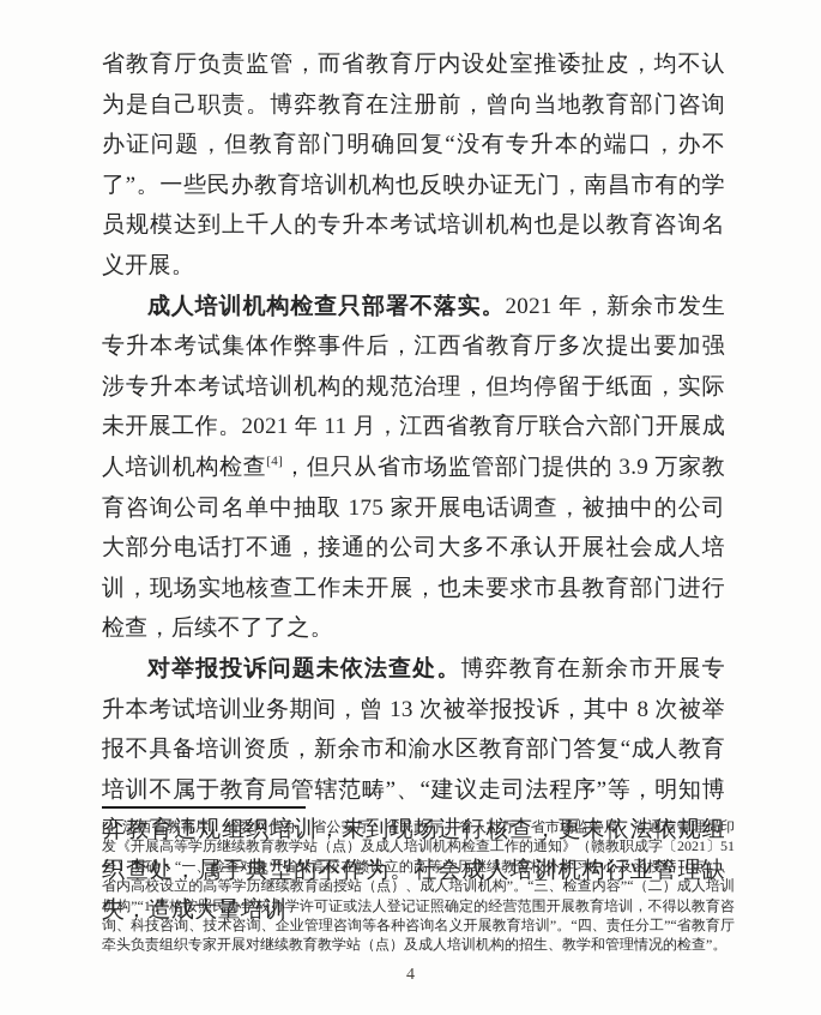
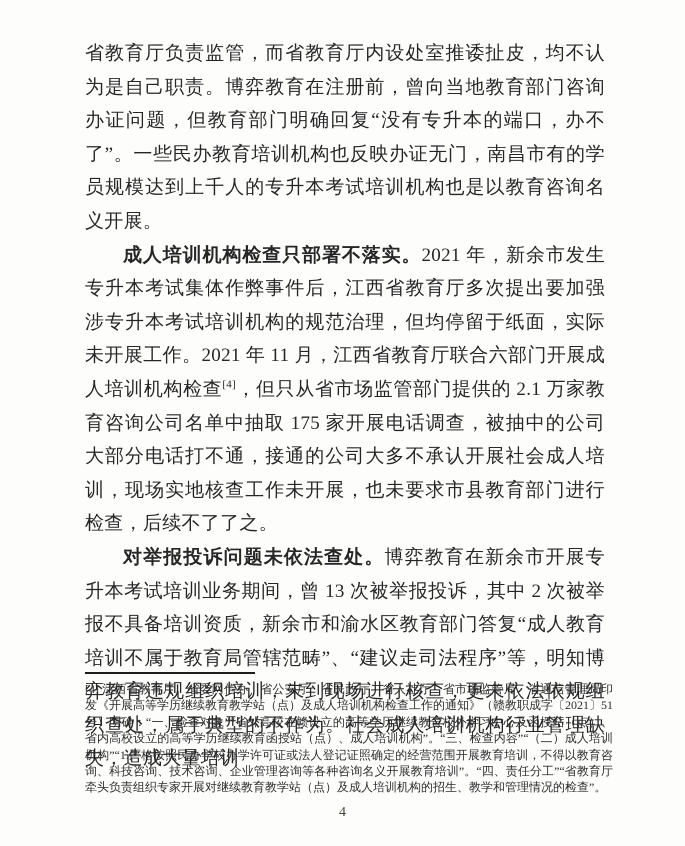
  省教育厅负责监管，而省教育厅内设处室推诿扯皮，均不认为是自己职责。博弈教育在注册前，曾向当地教育部门咨询办证问题，但教育部门明确回复“没有专升本的端口，办不了”。一些民办教育培训机构也反映办证无门，南昌市有的学员规模达到上千人的专升本考试培训机构也是以教育咨询名义开展。
- 成人培训机构检查只部署不落实。2021 年，新余市发生专升本考试集体作弊事件后，江西省教育厅多次提出要加强涉专升本考试培训机构的规范治理，但均停留于纸面，实际未开展工作。2021 年 11 月，江西省教育厅联合六部门开展成人培训机构检查[4]，但只从省市场监管部门提供的 3.9 万家教育咨询公司名单中抽取 175 家开展电话调查，被抽中的公司大部分电话打不通，接通的公司大多不承认开展社会成人培训，现场实地核查工作未开展，也未要求市县教育部门进行检查，后续不了了之。
+ 成人培训机构检查只部署不落实。2021 年，新余市发生专升本考试集体作弊事件后，江西省教育厅多次提出要加强涉专升本考试培训机构的规范治理，但均停留于纸面，实际未开展工作。2021 年 11 月，江西省教育厅联合六部门开展成人培训机构检查[4]，但只从省市场监管部门提供的 2.1 万家教育咨询公司名单中抽取 175 家开展电话调查，被抽中的公司大部分电话打不通，接通的公司大多不承认开展社会成人培训，现场实地核查工作未开展，也未要求市县教育部门进行检查，后续不了了之。
- 对举报投诉问题未依法查处。博弈教育在新余市开展专升本考试培训业务期间，曾 13 次被举报投诉，其中 8 次被举报不具备培训资质，新余市和渝水区教育部门答复“成人教育培训不属于教育局管辖范畴”、“建议走司法程序”等，明知博弈教育违规组织培训，未到现场进行核查，更未依法依规组织查处，属于典型的不作为。社会成人培训机构行业管理缺失，造成大量培训
+ 对举报投诉问题未依法查处。博弈教育在新余市开展专升本考试培训业务期间，曾 13 次被举报投诉，其中 2 次被举报不具备培训资质，新余市和渝水区教育部门答复“成人教育培训不属于教育局管辖范畴”、“建议走司法程序”等，明知博弈教育违规组织培训，未到现场进行核查，更未依法依规组织查处，属于典型的不作为。社会成人培训机构行业管理缺失，造成大量培训
  [4] 江西省教育厅 省委网信办 省公安厅 省民政厅 省人社厅 省市场监管局 省通信管理局印发《开展高等学历继续教育教学站（点）及成人培训机构检查工作的通知》（赣教职成字〔2021〕51 号）明确：“一、检查对象”“省外高校在赣设立的高等学历继续教育校外学习中心及函授站（点）、省内高校设立的高等学历继续教育函授站（点）、成人培训机构”。“三、检查内容”“（二）成人培训机构”“1.严格按照民办学校办学许可证或法人登记证照确定的经营范围开展教育培训，不得以教育咨询、科技咨询、技术咨询、企业管理咨询等各种咨询名义开展教育培训”。“四、责任分工”“省教育厅牵头负责组织专家开展对继续教育教学站（点）及成人培训机构的招生、教学和管理情况的检查”。
  4
